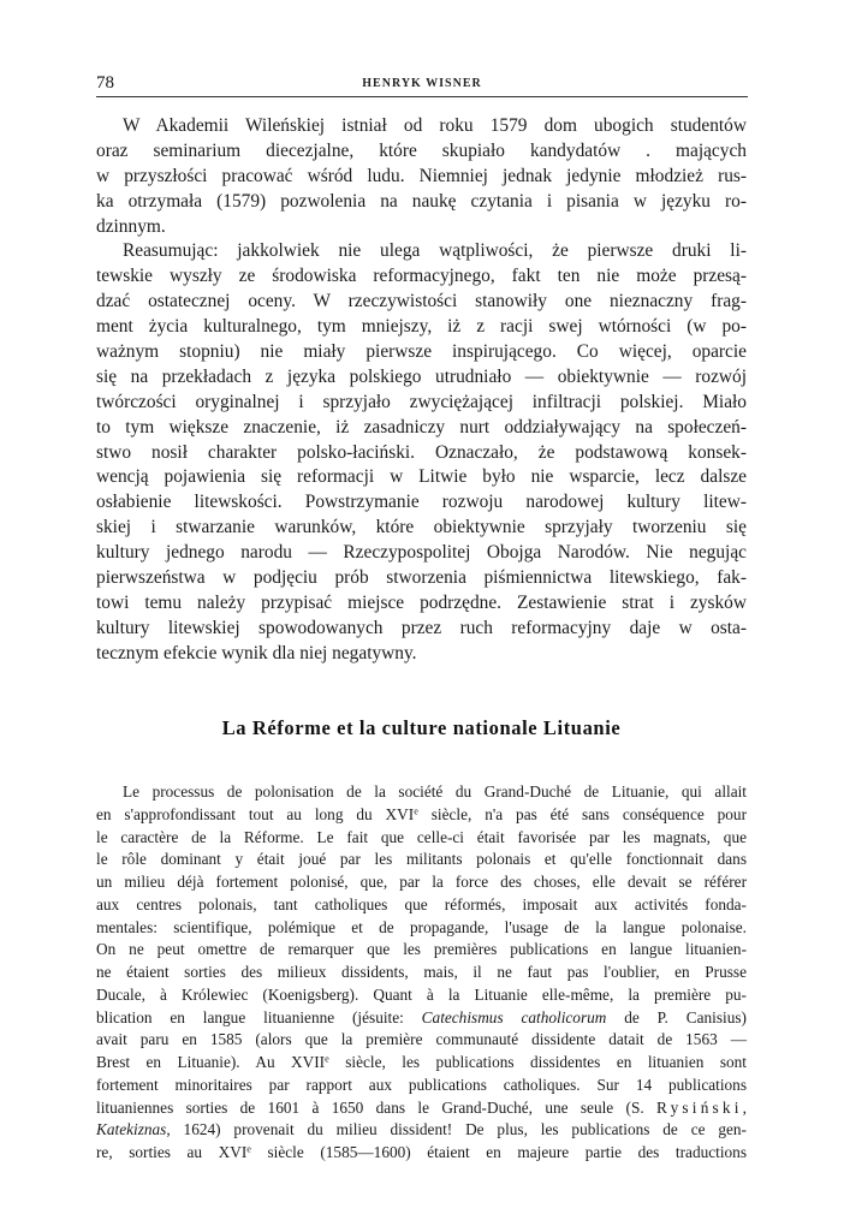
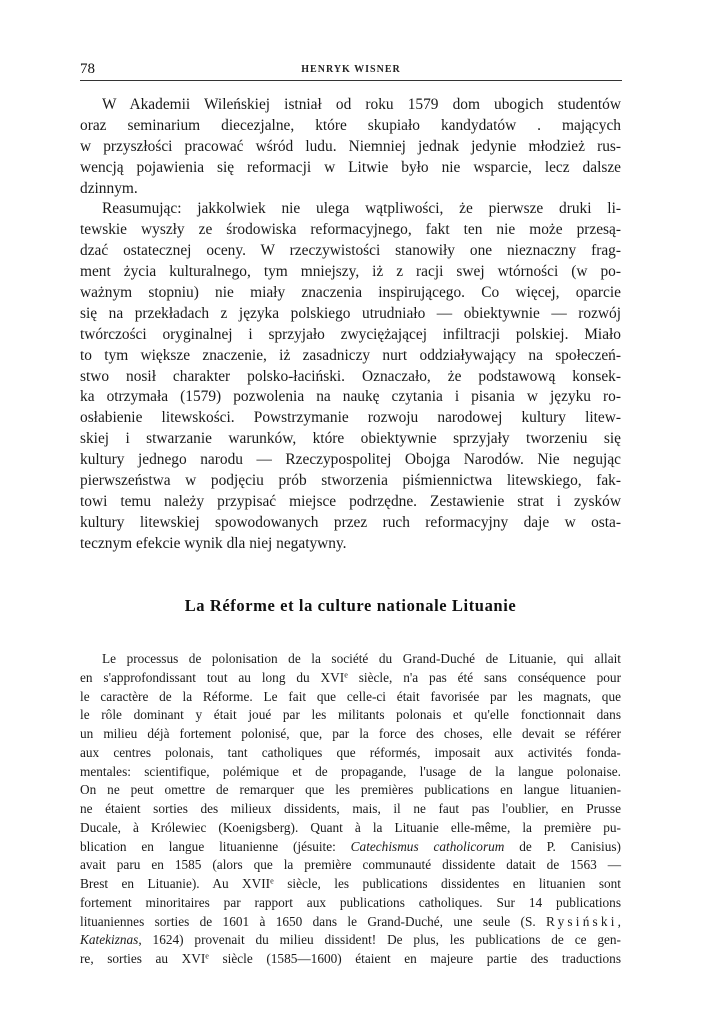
  78
  HENRYK WISNER
  W Akademii Wileńskiej istniał od roku 1579 dom ubogich studentów
  oraz seminarium diecezjalne, które skupiało kandydatów . mających
  w przyszłości pracować wśród ludu. Niemniej jednak jedynie młodzież rus-
- ka otrzymała (1579) pozwolenia na naukę czytania i pisania w języku ro-
+ wencją pojawienia się reformacji w Litwie było nie wsparcie, lecz dalsze
  dzinnym.
  Reasumując: jakkolwiek nie ulega wątpliwości, że pierwsze druki li-
  tewskie wyszły ze środowiska reformacyjnego, fakt ten nie może przesą-
  dzać ostatecznej oceny. W rzeczywistości stanowiły one nieznaczny frag-
  ment życia kulturalnego, tym mniejszy, iż z racji swej wtórności (w po-
- ważnym stopniu) nie miały pierwsze inspirującego. Co więcej, oparcie
+ ważnym stopniu) nie miały znaczenia inspirującego. Co więcej, oparcie
  się na przekładach z języka polskiego utrudniało — obiektywnie — rozwój
  twórczości oryginalnej i sprzyjało zwyciężającej infiltracji polskiej. Miało
  to tym większe znaczenie, iż zasadniczy nurt oddziaływający na społeczeń-
  stwo nosił charakter polsko-łaciński. Oznaczało, że podstawową konsek-
- wencją pojawienia się reformacji w Litwie było nie wsparcie, lecz dalsze
+ ka otrzymała (1579) pozwolenia na naukę czytania i pisania w języku ro-
  osłabienie litewskości. Powstrzymanie rozwoju narodowej kultury litew-
  skiej i stwarzanie warunków, które obiektywnie sprzyjały tworzeniu się
  kultury jednego narodu — Rzeczypospolitej Obojga Narodów. Nie negując
  pierwszeństwa w podjęciu prób stworzenia piśmiennictwa litewskiego, fak-
  towi temu należy przypisać miejsce podrzędne. Zestawienie strat i zysków
  kultury litewskiej spowodowanych przez ruch reformacyjny daje w osta-
  tecznym efekcie wynik dla niej negatywny.
  La Réforme et la culture nationale Lituanie
  Le processus de polonisation de la société du Grand-Duché de Lituanie, qui allait
  en s'approfondissant tout au long du XVIe siècle, n'a pas été sans conséquence pour
  le caractère de la Réforme. Le fait que celle-ci était favorisée par les magnats, que
  le rôle dominant y était joué par les militants polonais et qu'elle fonctionnait dans
  un milieu déjà fortement polonisé, que, par la force des choses, elle devait se référer
  aux centres polonais, tant catholiques que réformés, imposait aux activités fonda-
  mentales: scientifique, polémique et de propagande, l'usage de la langue polonaise.
  On ne peut omettre de remarquer que les premières publications en langue lituanien-
  ne étaient sorties des milieux dissidents, mais, il ne faut pas l'oublier, en Prusse
  Ducale, à Królewiec (Koenigsberg). Quant à la Lituanie elle-même, la première pu-
  blication en langue lituanienne (jésuite: Catechismus catholicorum de P. Canisius)
  avait paru en 1585 (alors que la première communauté dissidente datait de 1563 —
  Brest en Lituanie). Au XVIIe siècle, les publications dissidentes en lituanien sont
  fortement minoritaires par rapport aux publications catholiques. Sur 14 publications
  lituaniennes sorties de 1601 à 1650 dans le Grand-Duché, une seule (S. Rysiński,
  Katekiznas, 1624) provenait du milieu dissident! De plus, les publications de ce gen-
  re, sorties au XVIe siècle (1585—1600) étaient en majeure partie des traductions
